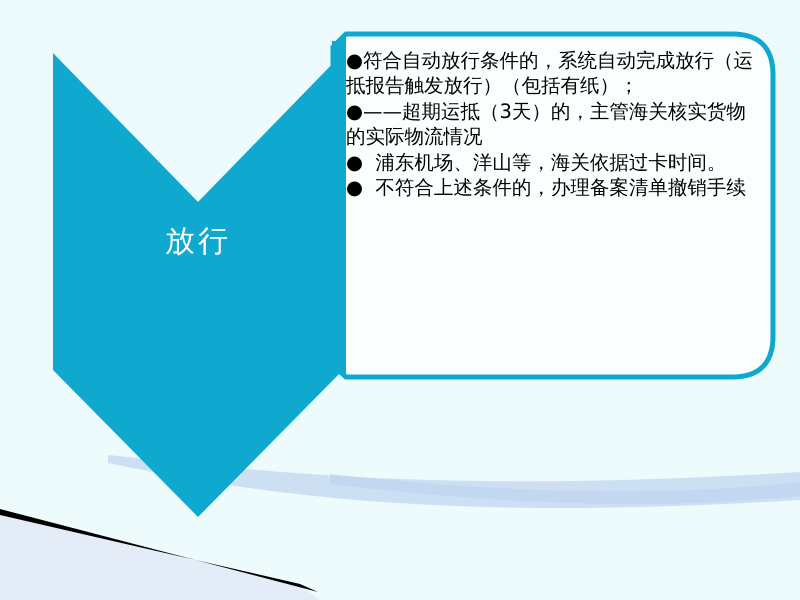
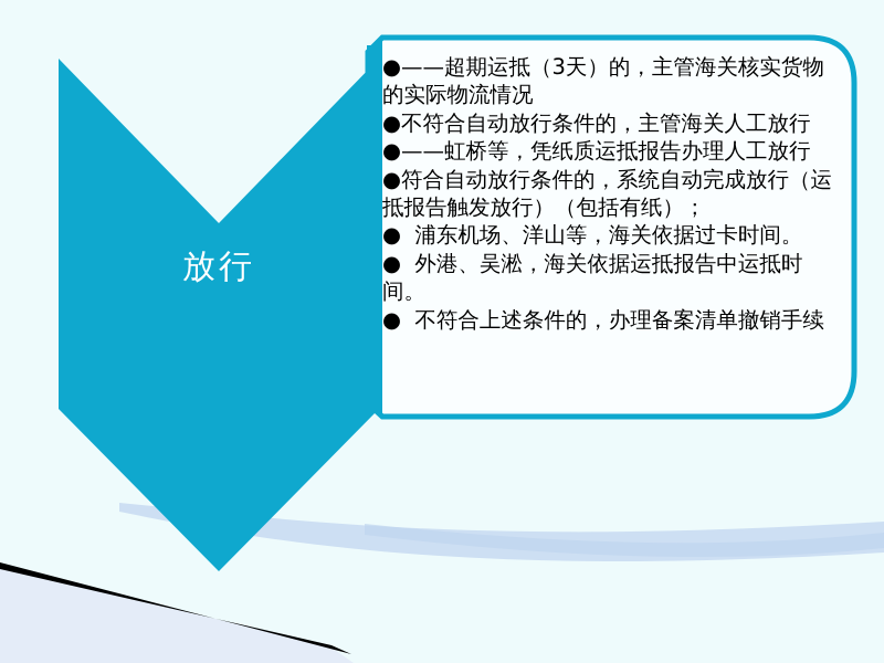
  放行
- ●符合自动放行条件的，系统自动完成放行（运抵报告触发放行）（包括有纸）；
+ ●——超期运抵（3天）的，主管海关核实货物的实际物流情况
+ ●不符合自动放行条件的，主管海关人工放行
+ ●——虹桥等，凭纸质运抵报告办理人工放行
- ●——超期运抵（3天）的，主管海关核实货物的实际物流情况
+ ●符合自动放行条件的，系统自动完成放行（运抵报告触发放行）（包括有纸）；
  ● 浦东机场、洋山等，海关依据过卡时间。
+ ● 外港、吴淞，海关依据运抵报告中运抵时间。
  ● 不符合上述条件的，办理备案清单撤销手续
